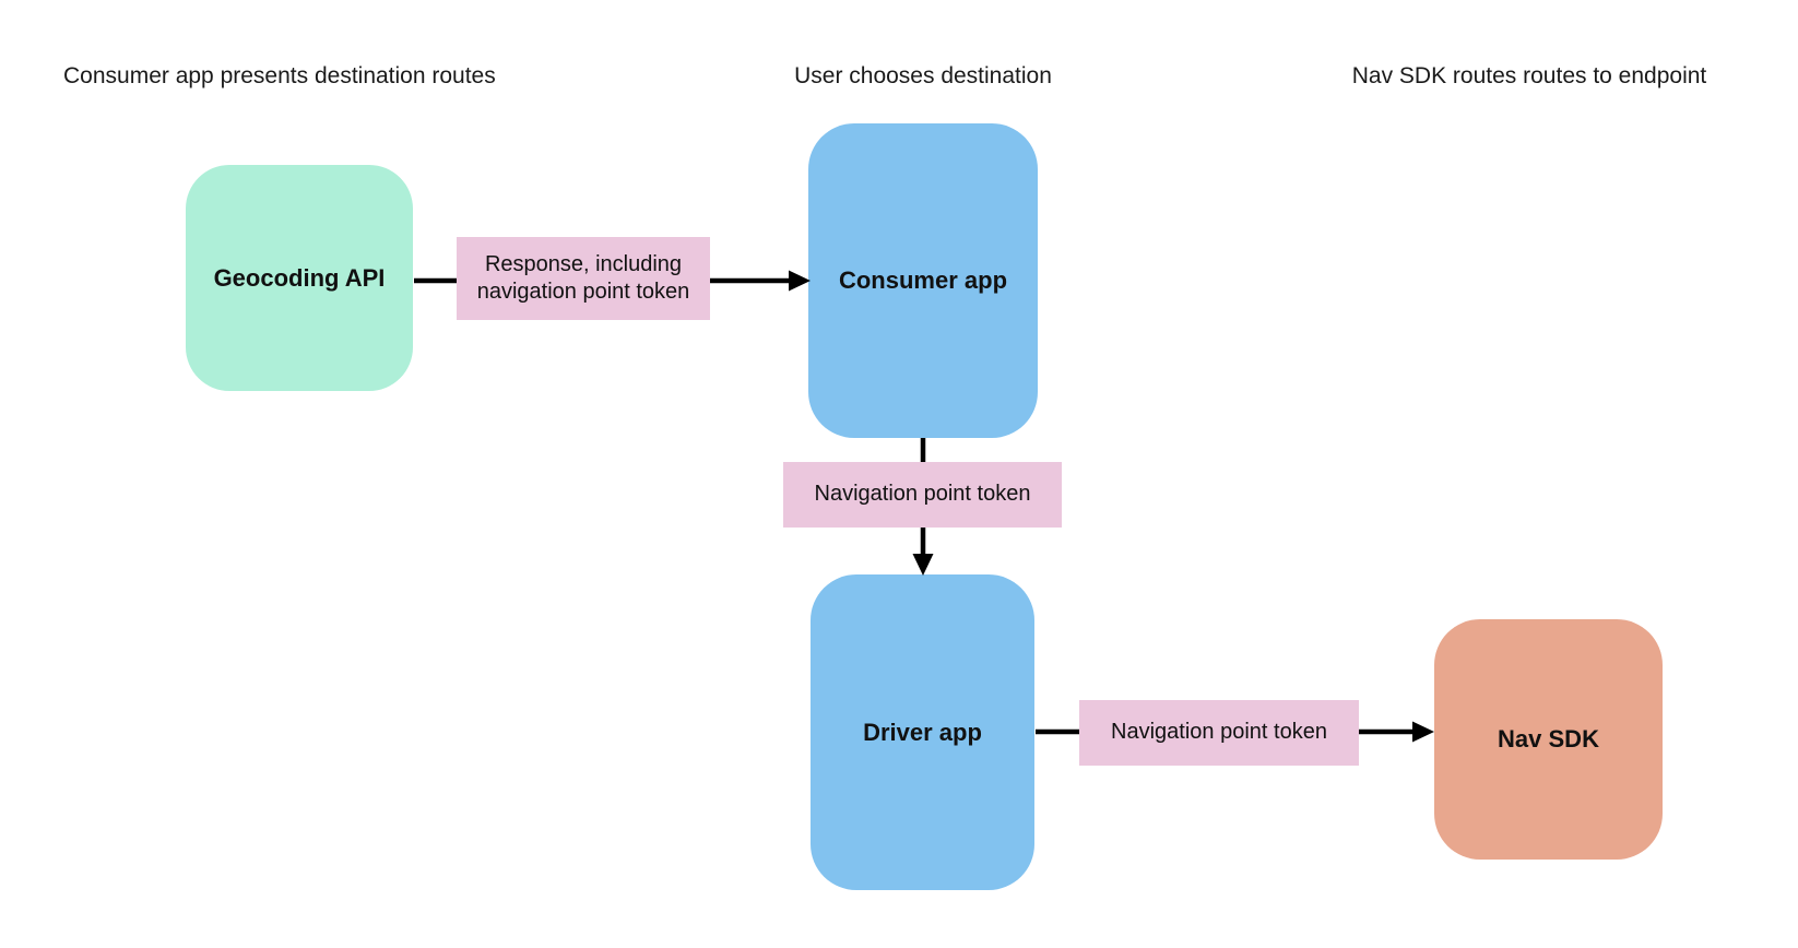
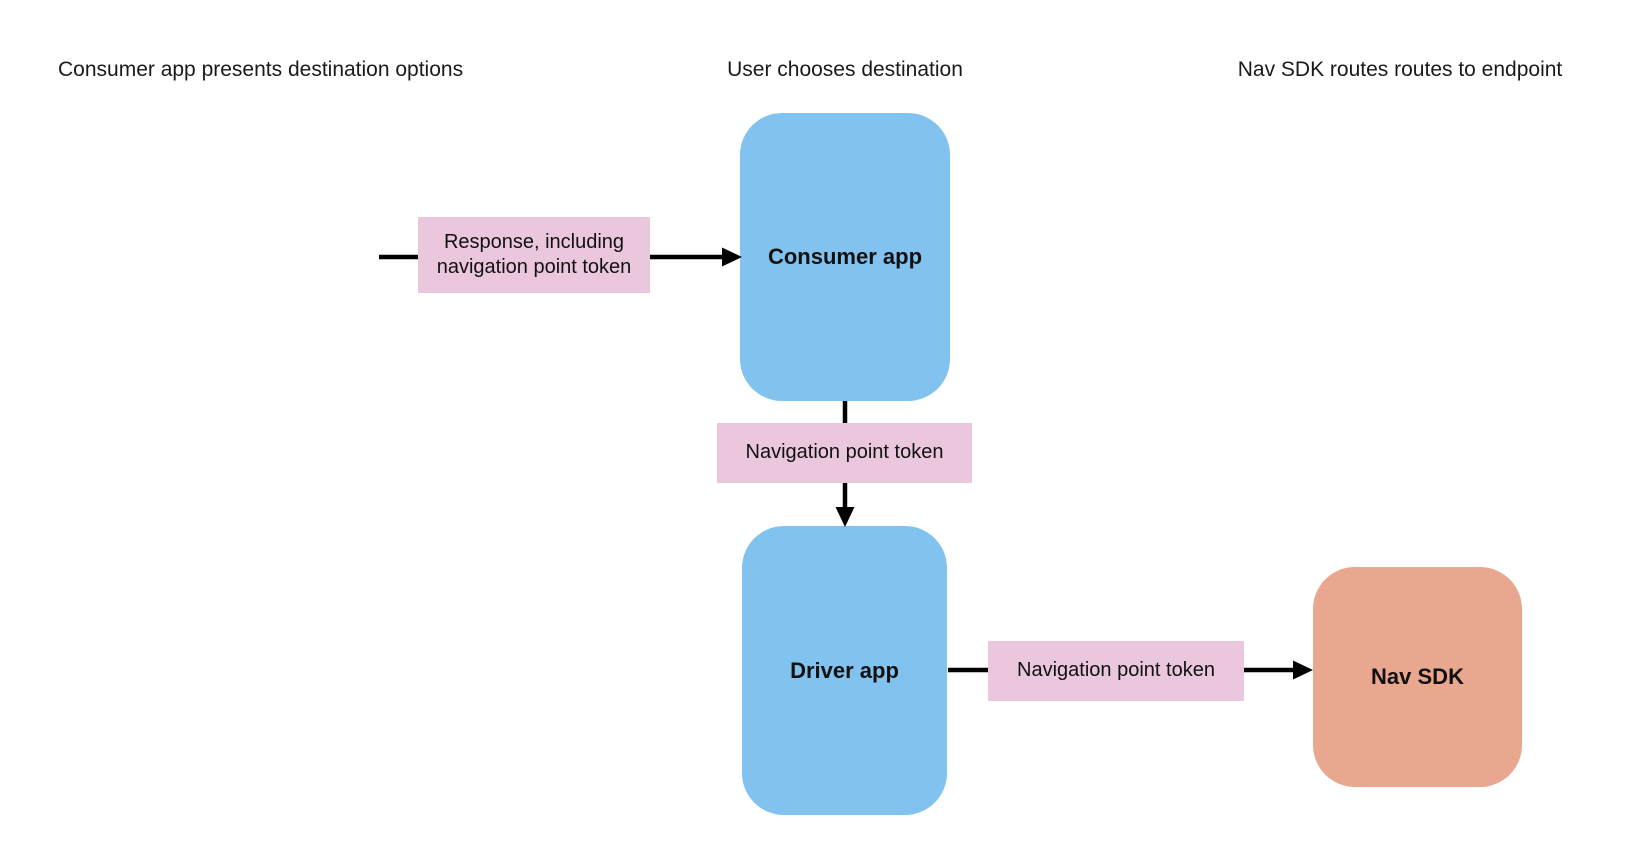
- Consumer app presents destination routes
+ Consumer app presents destination options
  User chooses destination
  Nav SDK routes routes to endpoint
- Geocoding API
  Consumer app
  Driver app
  Nav SDK
  Response, including navigation point token
  Navigation point token
  Navigation point token
